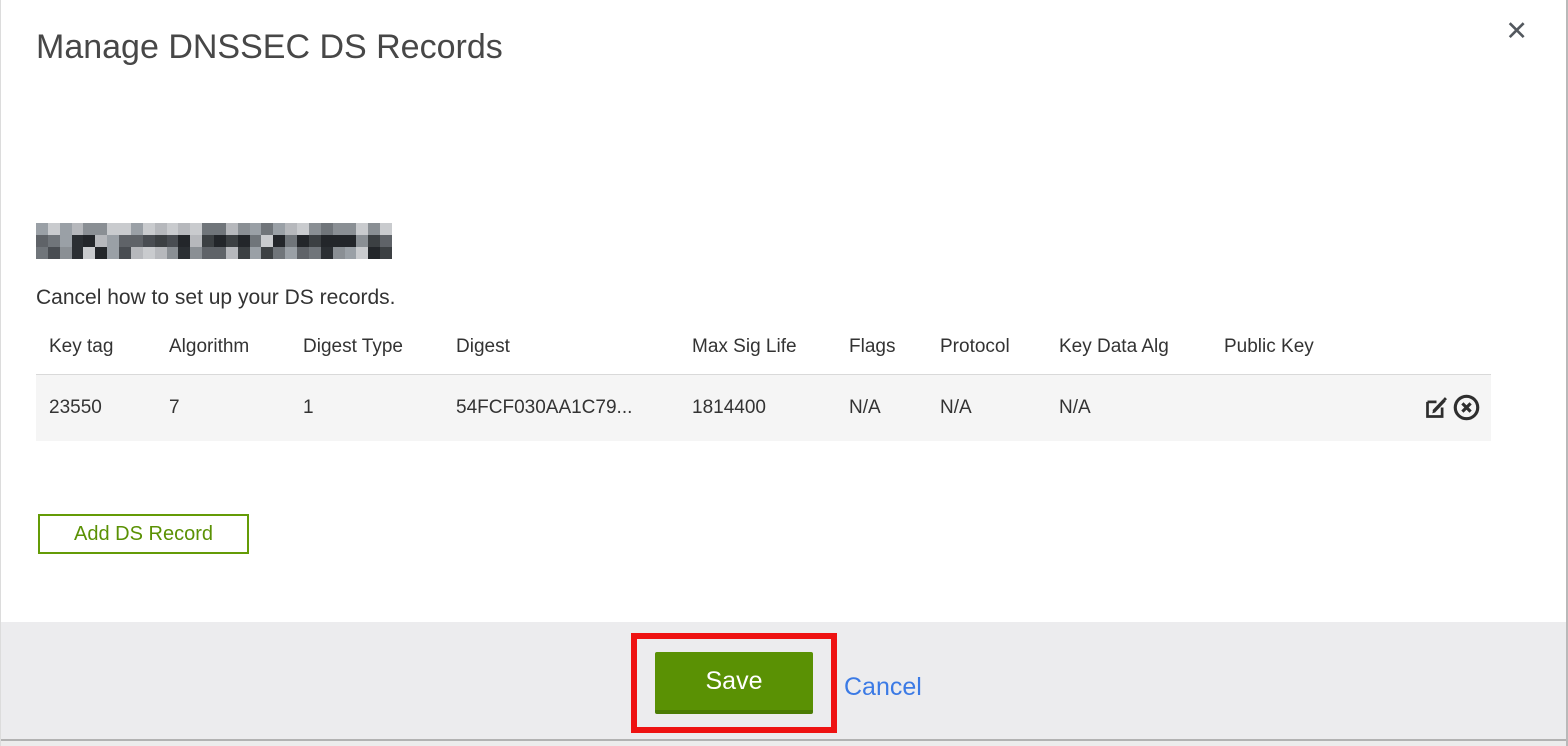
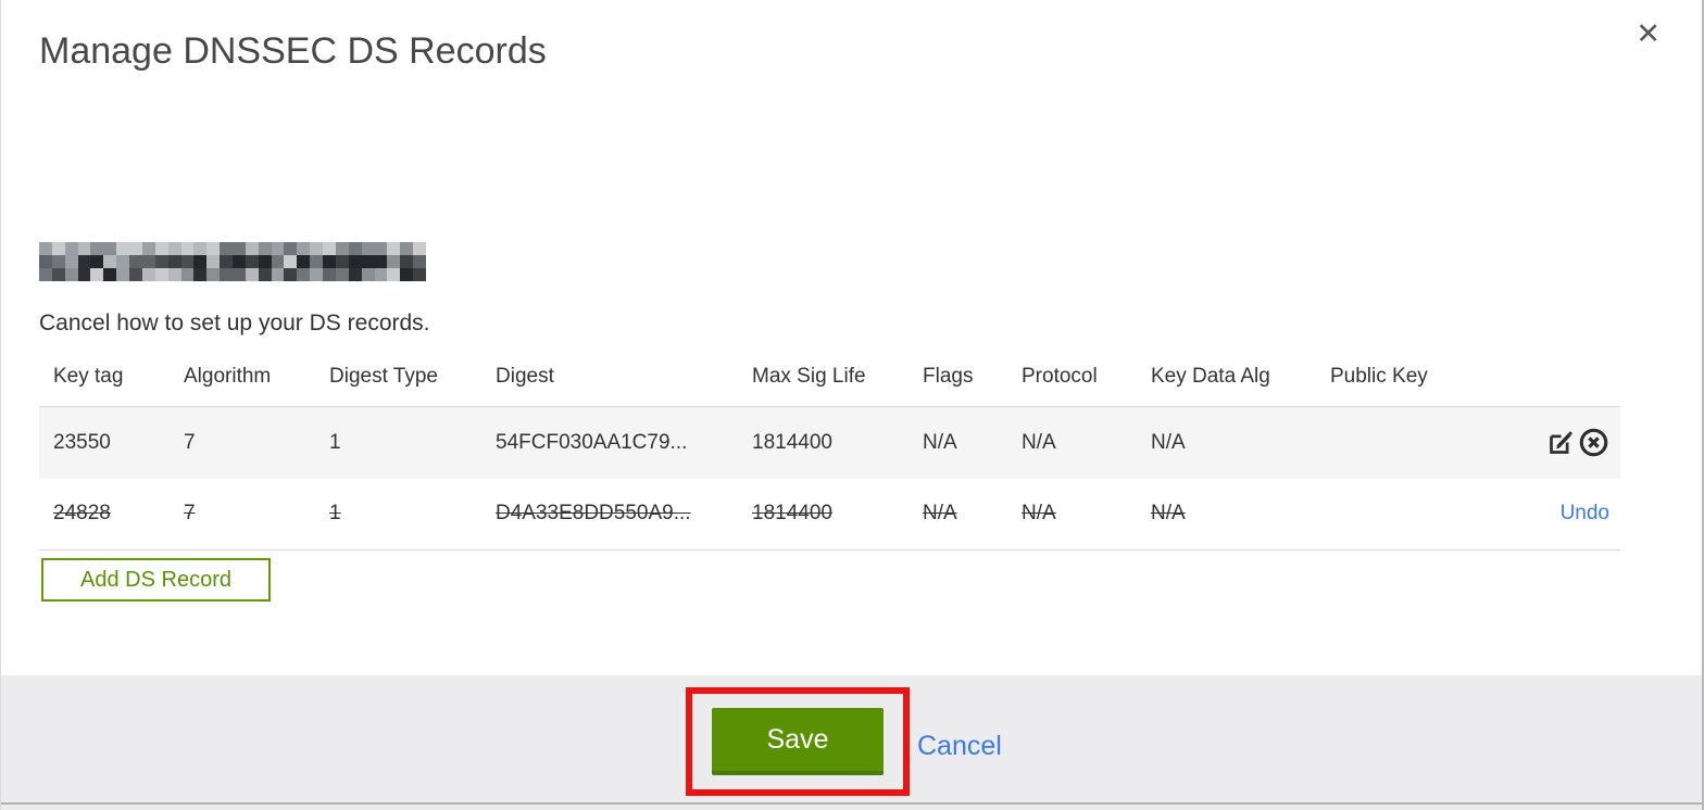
  Manage DNSSEC DS Records
  ✕
  Cancel how to set up your DS records.
  Key tag	Algorithm	Digest Type	Digest	Max Sig Life	Flags	Protocol	Key Data Alg	Public Key
  23550	7	1	54FCF030AA1C79...	1814400	N/A	N/A	N/A
+ 24828	7	1	D4A33E8DD550A9...	1814400	N/A	N/A	N/A		Undo
  Add DS Record
  Save
  Cancel
